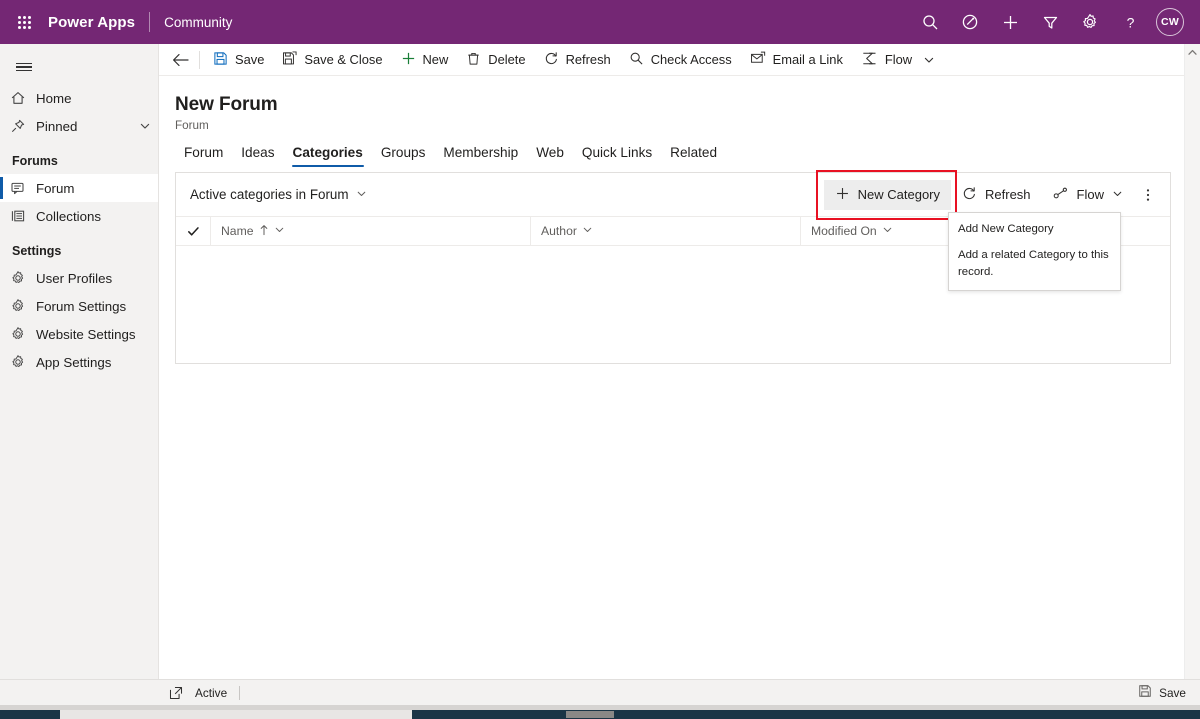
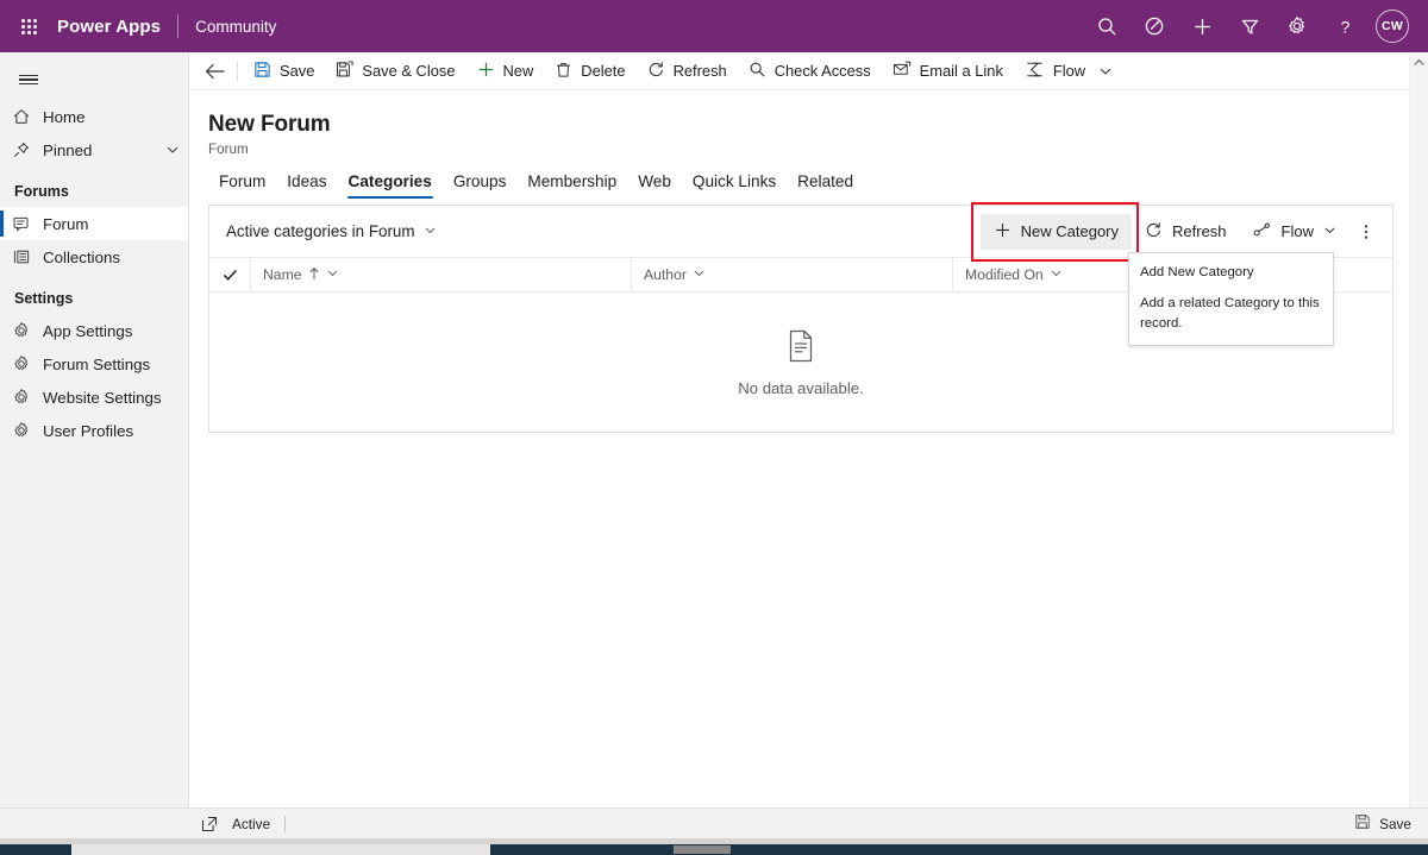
  Power Apps
  Community
  ?
  CW
  Home
  Pinned
  Forums
  Forum
  Collections
  Settings
- User Profiles
+ App Settings
  Forum Settings
  Website Settings
- App Settings
+ User Profiles
  Save
  Save & Close
  New
  Delete
  Refresh
  Check Access
  Email a Link
  Flow
  New Forum
  Forum
  Forum
  Ideas
  Categories
  Groups
  Membership
  Web
  Quick Links
  Related
  Active categories in Forum
  New Category
  Refresh
  Flow
  Name
  Author
  Modified On
+ No data available.
  Add New Category
  Add a related Category to this record.
  Active
  Save
